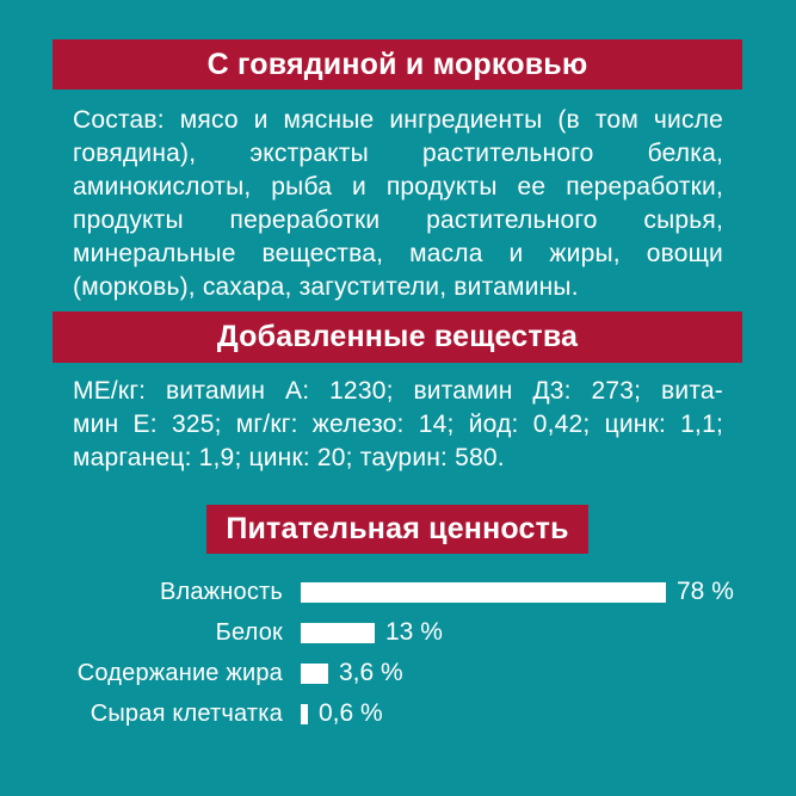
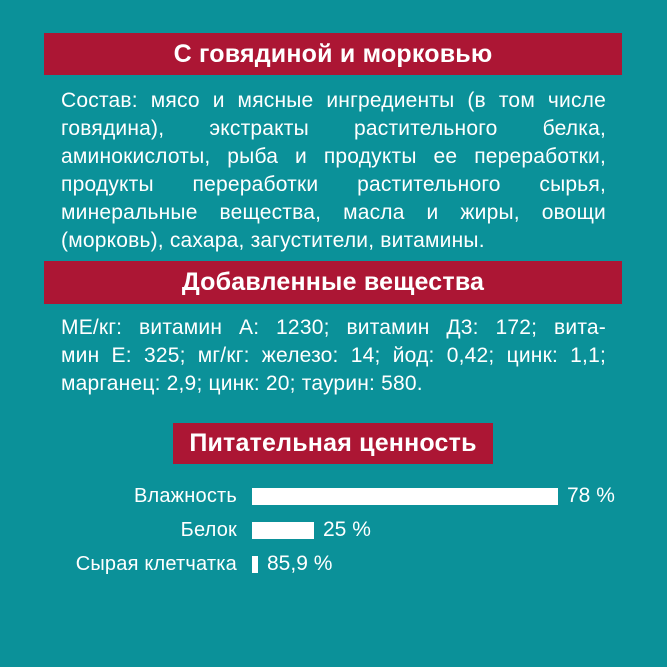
  С говядиной и морковью
  Состав: мясо и мясные ингредиенты (в том числе
  говядина), экстракты растительного белка,
  аминокислоты, рыба и продукты ее переработки,
  продукты переработки растительного сырья,
  минеральные вещества, масла и жиры, овощи
  (морковь), сахара, загустители, витамины.
  Добавленные вещества
- МЕ/кг: витамин А: 1230; витамин Д3: 273; вита-
+ МЕ/кг: витамин А: 1230; витамин Д3: 172; вита-
  мин Е: 325; мг/кг: железо: 14; йод: 0,42; цинк: 1,1;
- марганец: 1,9; цинк: 20; таурин: 580.
+ марганец: 2,9; цинк: 20; таурин: 580.
  Питательная ценность
  Влажность
  78 %
  Белок
- 13 %
+ 25 %
- Содержание жира
- 3,6 %
  Сырая клетчатка
- 0,6 %
+ 85,9 %
